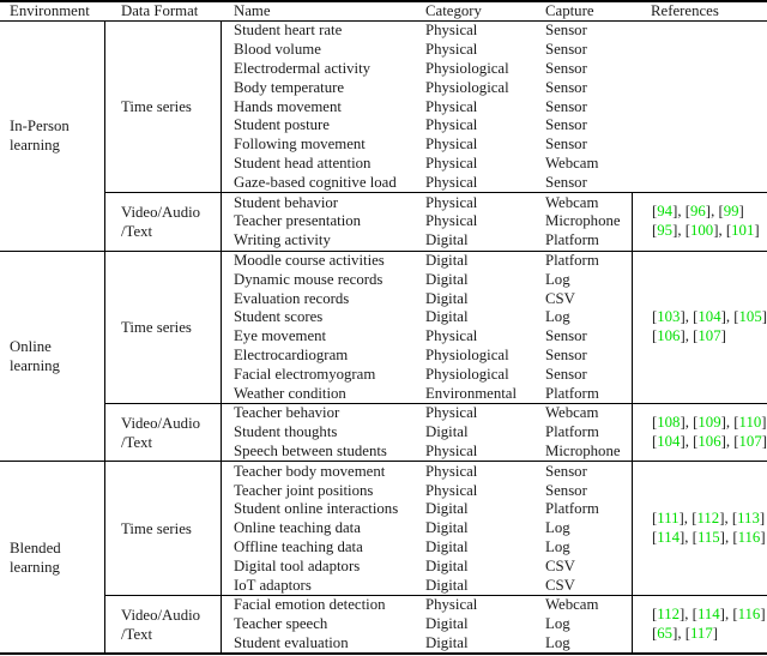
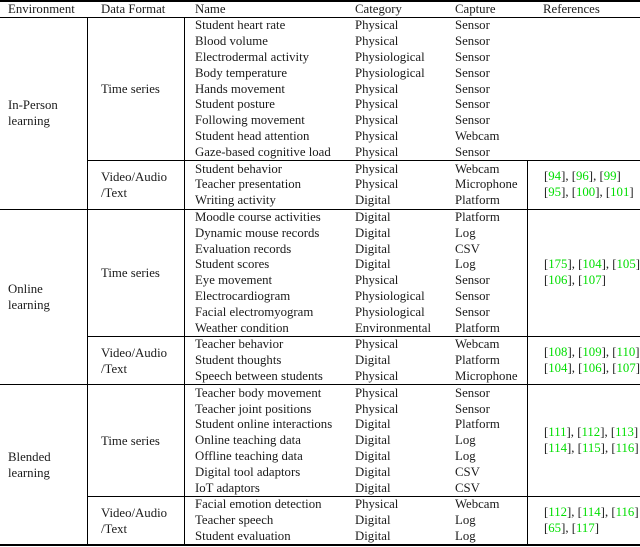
  Environment
  Data Format
  Name
  Category
  Capture
  References
  In-Person
  learning
  Time series
  Student heart rate
  Physical
  Sensor
  Blood volume
  Physical
  Sensor
  Electrodermal activity
  Physiological
  Sensor
  Body temperature
  Physiological
  Sensor
  Hands movement
  Physical
  Sensor
  Student posture
  Physical
  Sensor
  Following movement
  Physical
  Sensor
  Student head attention
  Physical
  Webcam
  Gaze-based cognitive load
  Physical
  Sensor
  Video/Audio
  /Text
  Student behavior
  Physical
  Webcam
  Teacher presentation
  Physical
  Microphone
  Writing activity
  Digital
  Platform
  [94], [96], [99]
  [95], [100], [101]
  Online
  learning
  Time series
  Moodle course activities
  Digital
  Platform
  Dynamic mouse records
  Digital
  Log
  Evaluation records
  Digital
  CSV
  Student scores
  Digital
  Log
  Eye movement
  Physical
  Sensor
  Electrocardiogram
  Physiological
  Sensor
  Facial electromyogram
  Physiological
  Sensor
  Weather condition
  Environmental
  Platform
- [103], [104], [105]
+ [175], [104], [105]
  [106], [107]
  Video/Audio
  /Text
  Teacher behavior
  Physical
  Webcam
  Student thoughts
  Digital
  Platform
  Speech between students
  Physical
  Microphone
  [108], [109], [110]
  [104], [106], [107]
  Blended
  learning
  Time series
  Teacher body movement
  Physical
  Sensor
  Teacher joint positions
  Physical
  Sensor
  Student online interactions
  Digital
  Platform
  Online teaching data
  Digital
  Log
  Offline teaching data
  Digital
  Log
  Digital tool adaptors
  Digital
  CSV
  IoT adaptors
  Digital
  CSV
  [111], [112], [113]
  [114], [115], [116]
  Video/Audio
  /Text
  Facial emotion detection
  Physical
  Webcam
  Teacher speech
  Digital
  Log
  Student evaluation
  Digital
  Log
  [112], [114], [116]
  [65], [117]
